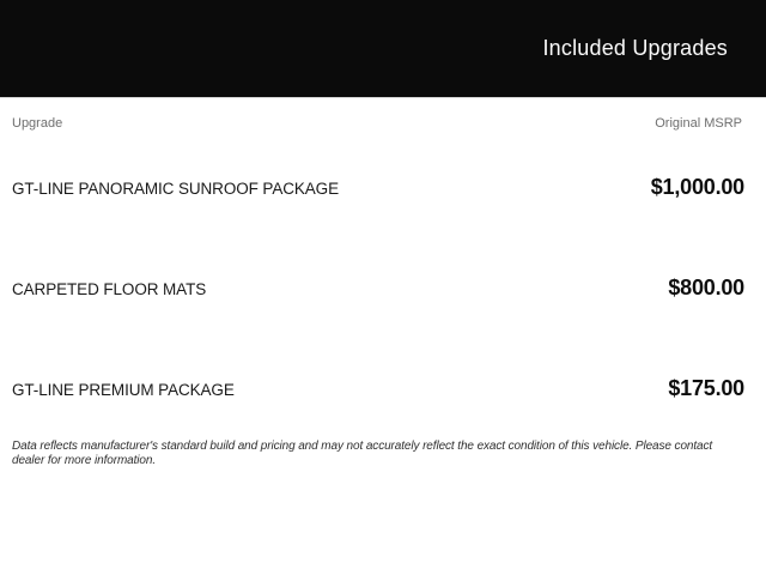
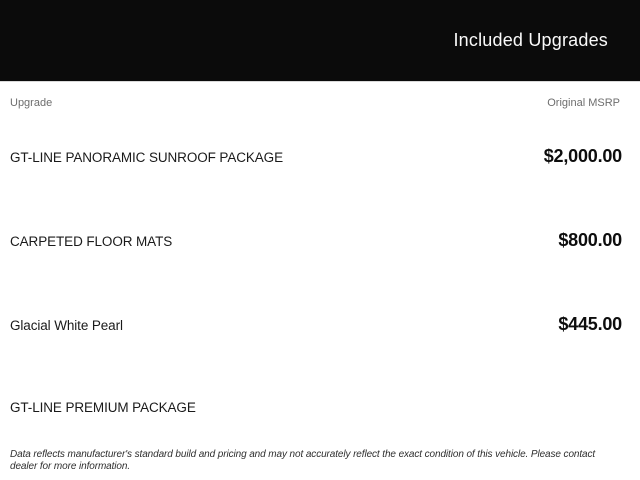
  Included Upgrades
  Upgrade
  Original MSRP
  GT-LINE PANORAMIC SUNROOF PACKAGE
- $1,000.00
+ $2,000.00
  CARPETED FLOOR MATS
  $800.00
+ Glacial White Pearl
+ $445.00
  GT-LINE PREMIUM PACKAGE
- $175.00
  Data reflects manufacturer's standard build and pricing and may not accurately reflect the exact condition of this vehicle. Please contact dealer for more information.
